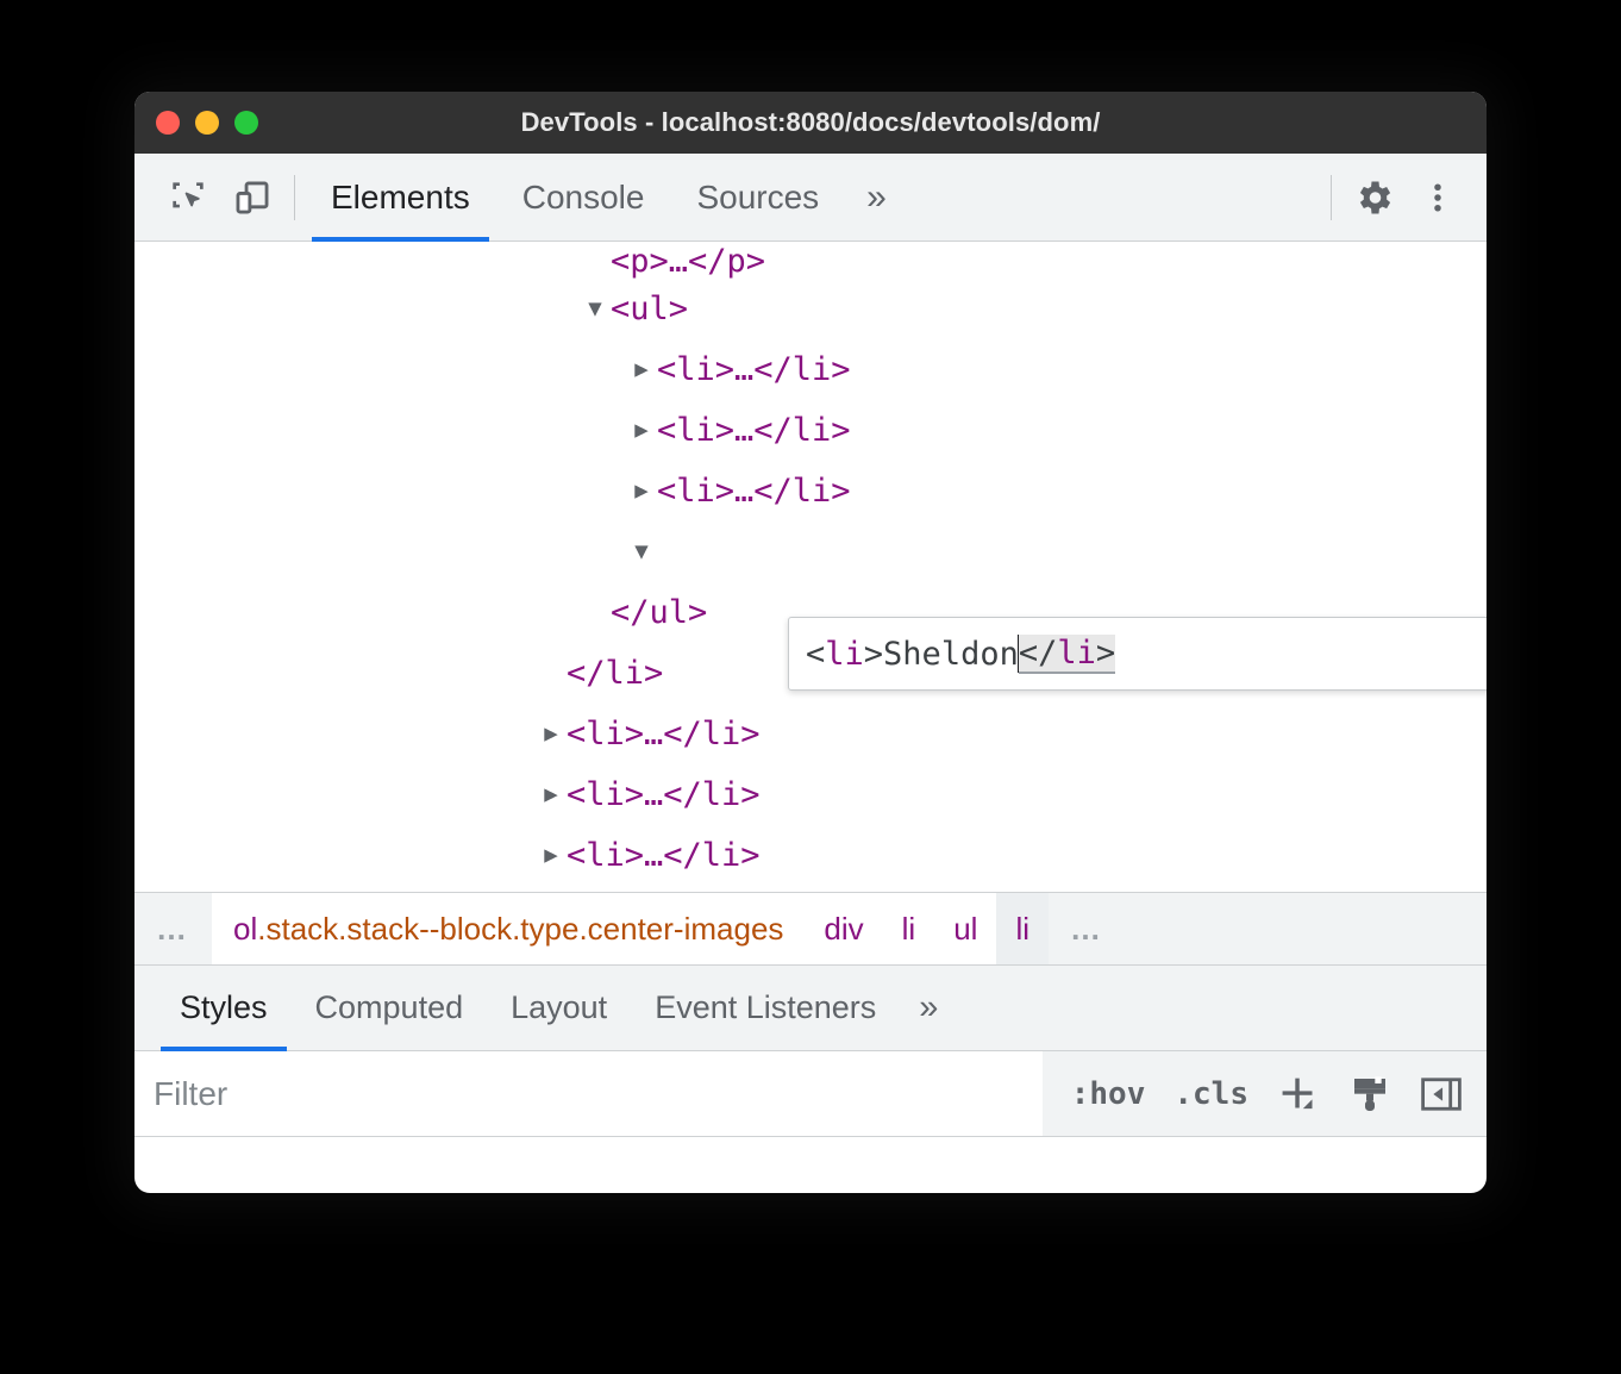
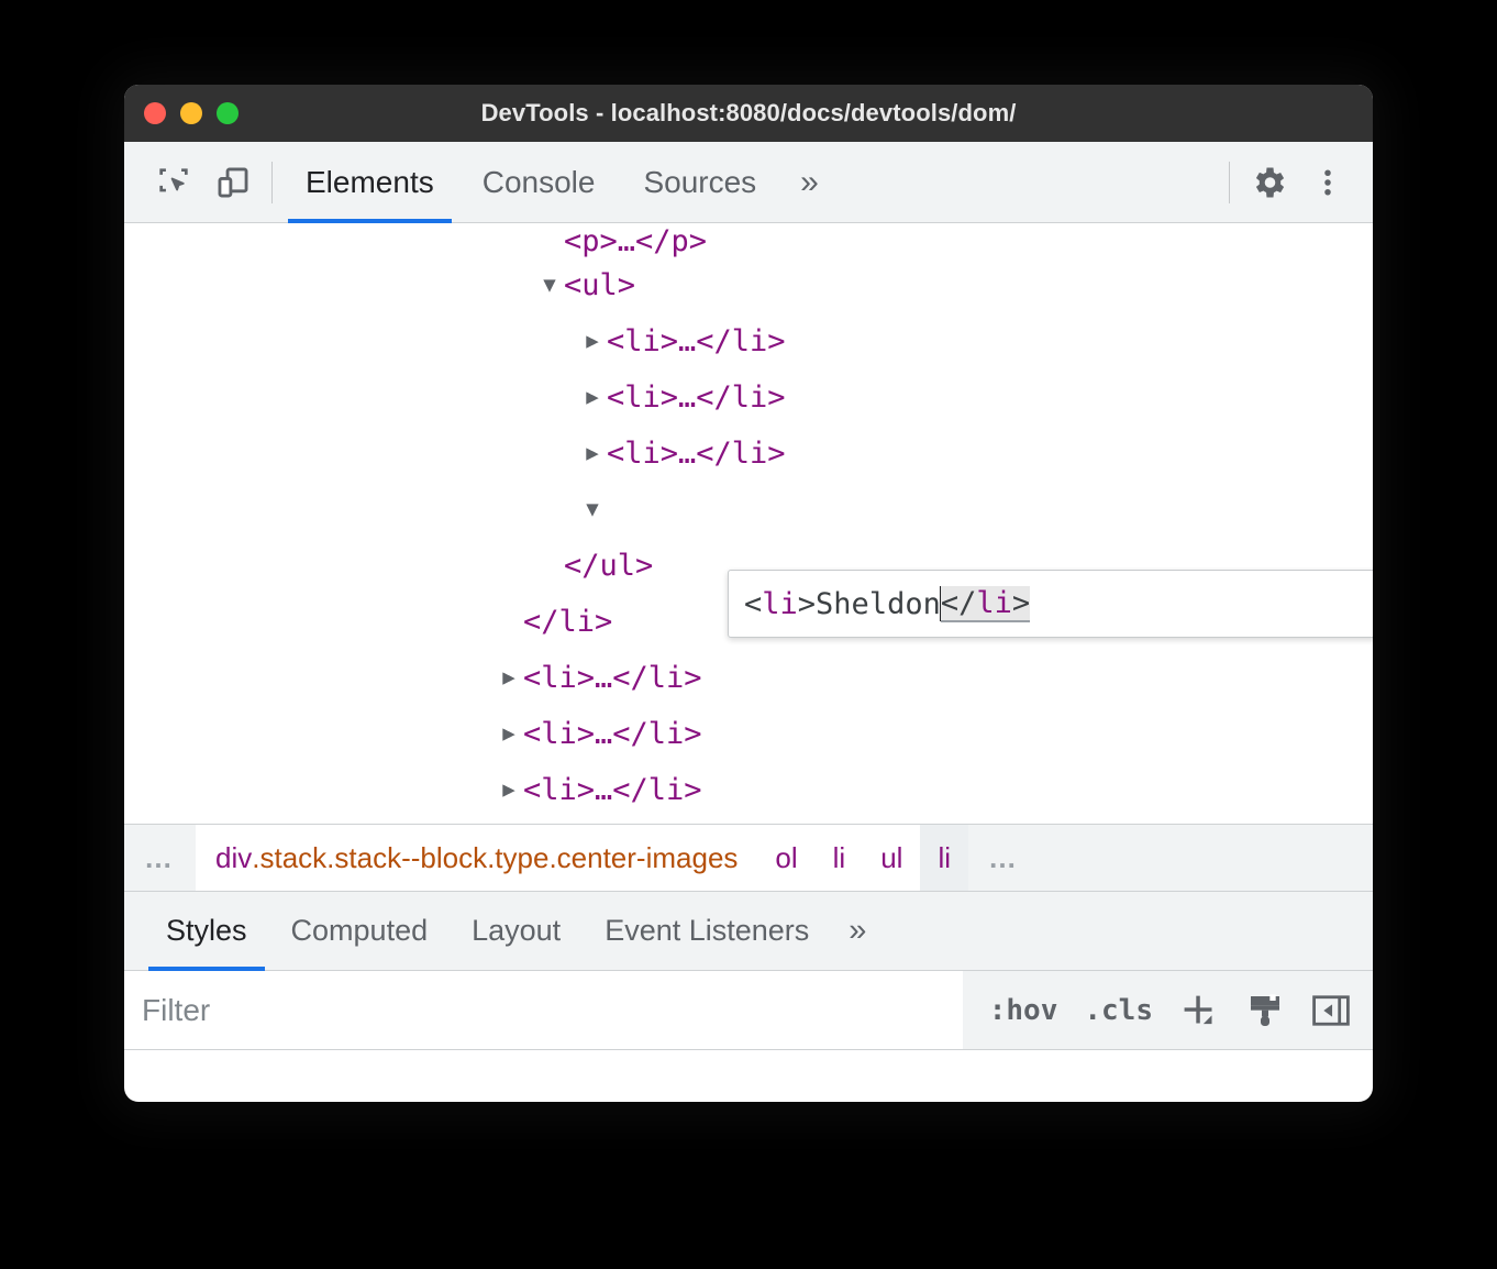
  DevTools - localhost:8080/docs/devtools/dom/
  Elements
  Console
  Sources
  »
  <p>…</p>
  ▼
  <ul>
  ▶
  <li>…</li>
  ▶
  <li>…</li>
  ▶
  <li>…</li>
  ▼
  </ul>
  </li>
  ▶
  <li>…</li>
  ▶
  <li>…</li>
  ▶
  <li>…</li>
  <
  li
  >
  Sheldon
  </
  li
  >
  …
- ol
+ div
  .stack.stack--block.type.center-images
- div
+ ol
  li
  ul
  li
  …
  Styles
  Computed
  Layout
  Event Listeners
  »
  Filter
  :hov
  .cls
